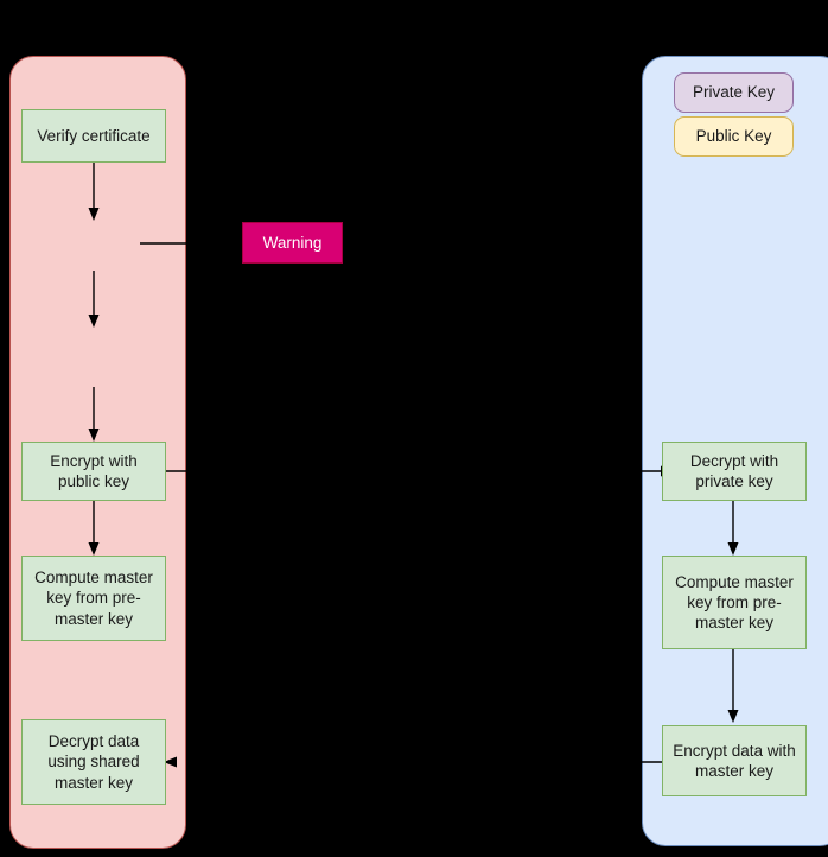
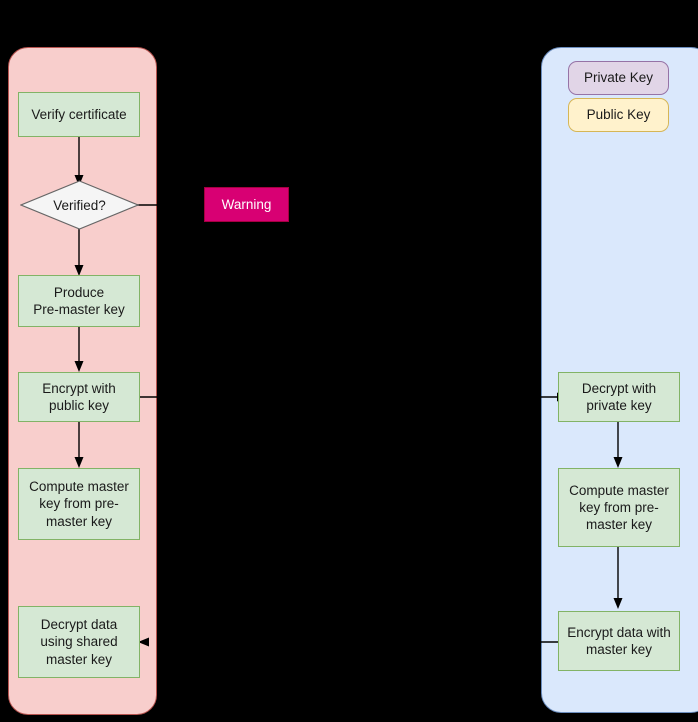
  Verify certificate
+ Verified?
+ Produce
+ Pre-master key
  Encrypt with
  public key
  Compute master
  key from pre-
  master key
  Decrypt data
  using shared
  master key
  Warning
  Private Key
  Public Key
  Decrypt with
  private key
  Compute master
  key from pre-
  master key
  Encrypt data with
  master key
